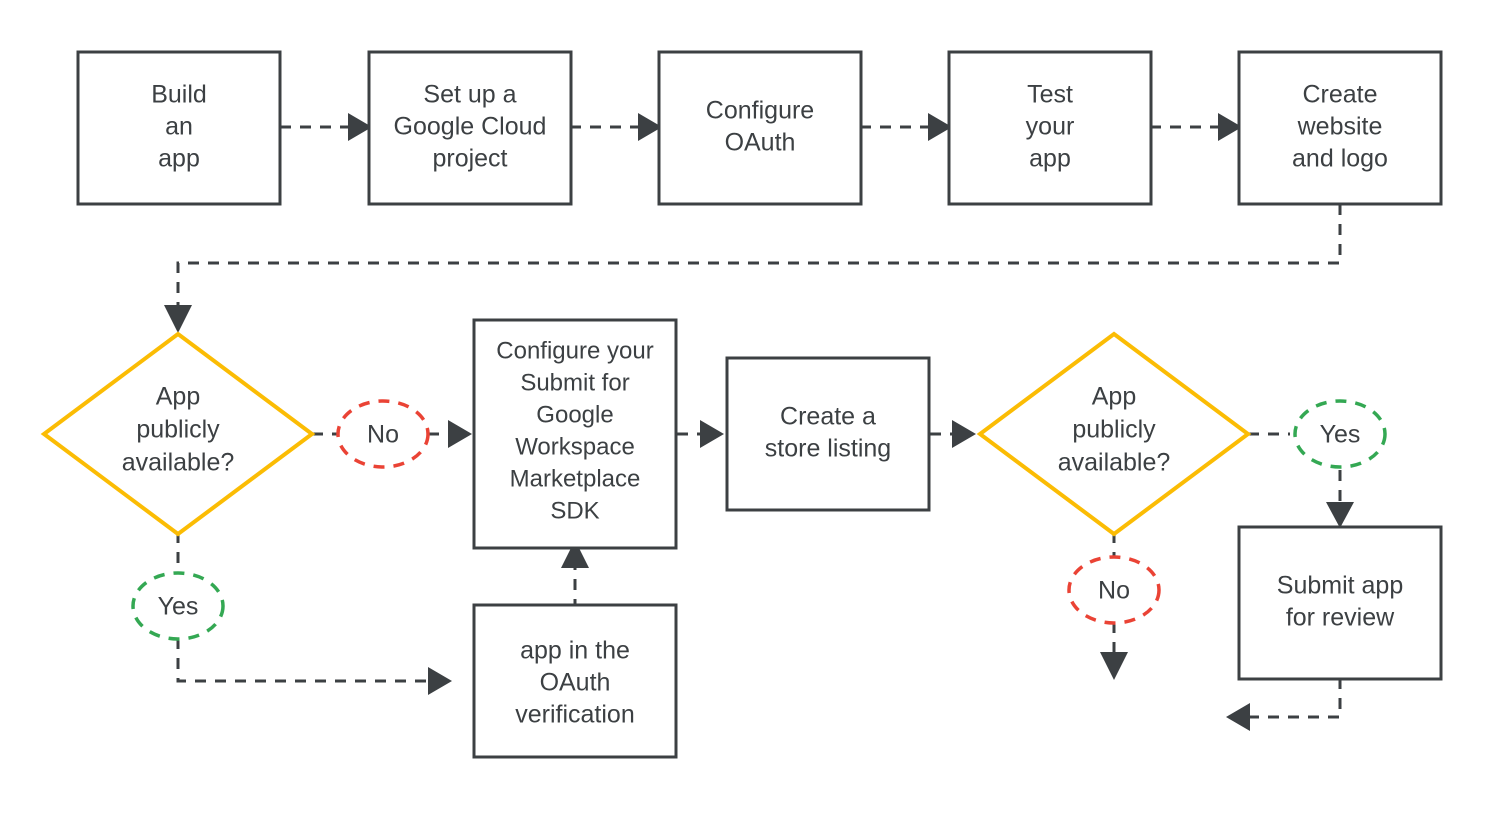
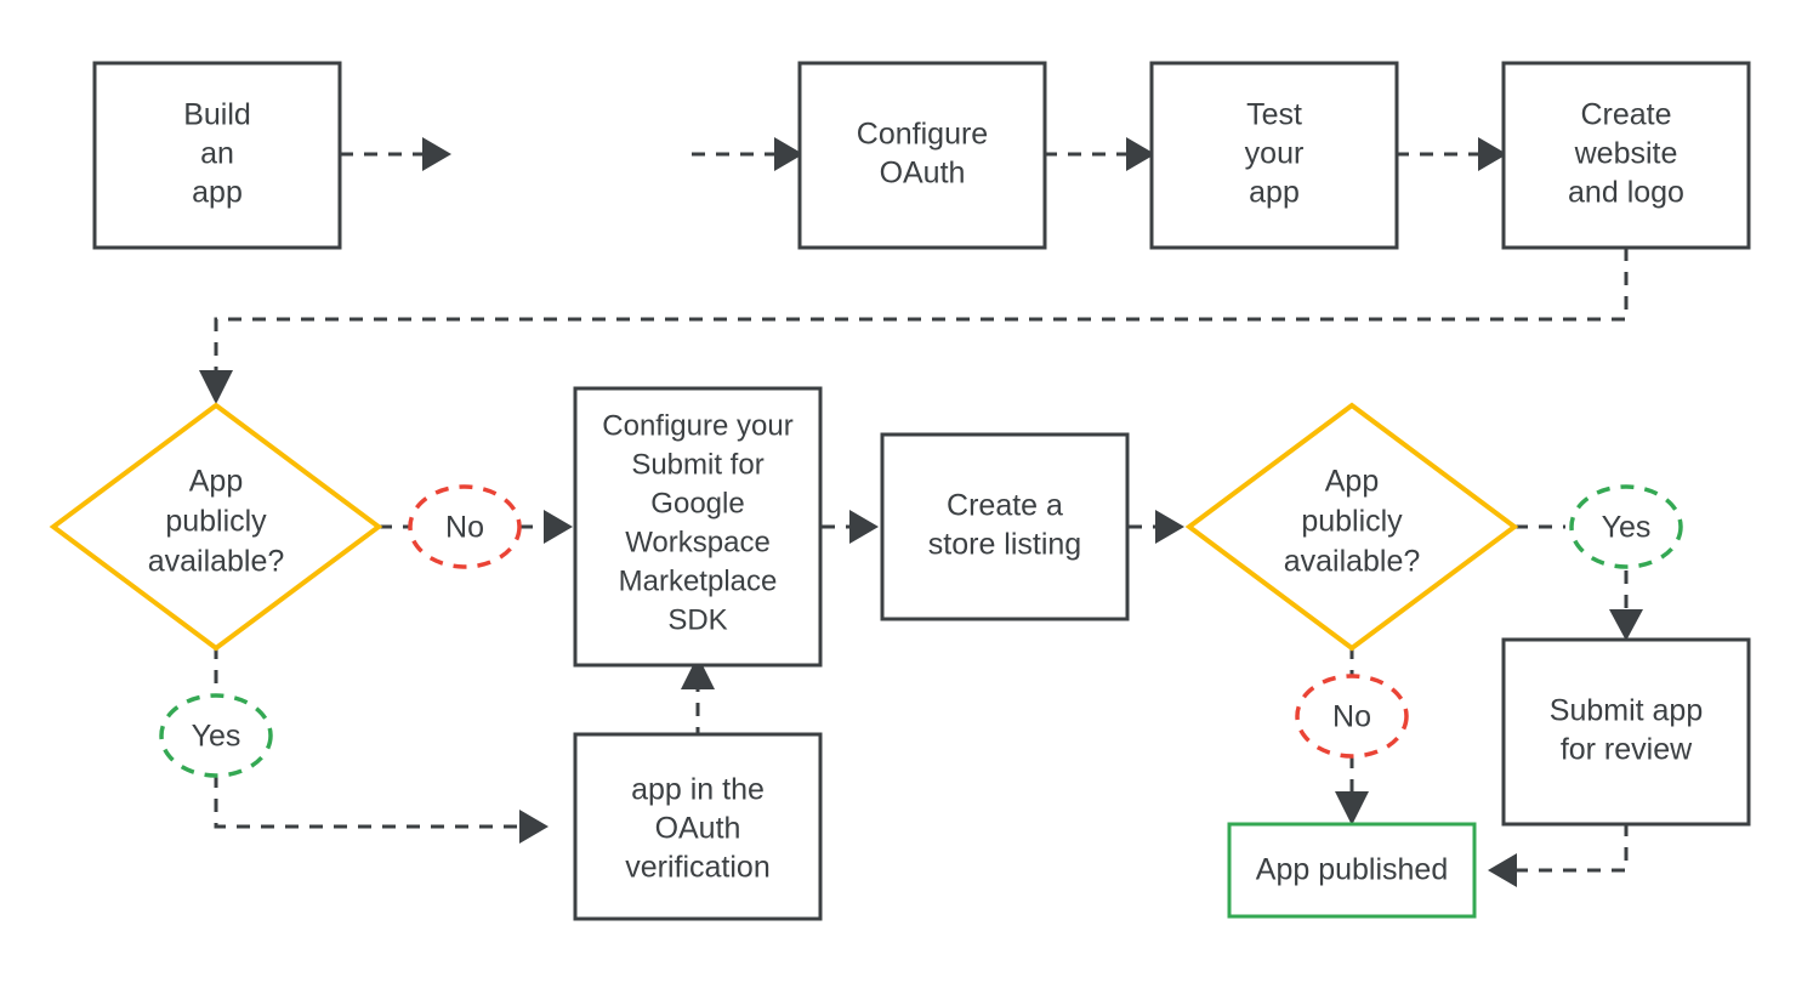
  Build
  an
  app
- Set up a
- Google Cloud
- project
  Configure
  OAuth
  Test
  your
  app
  Create
  website
  and logo
  App
  publicly
  available?
  No
  Yes
  Configure your
  Submit for
  Google
  Workspace
  Marketplace
  SDK
  Create a
  store listing
  App
  publicly
  available?
  Yes
  No
  app in the
  OAuth
  verification
  Submit app
  for review
+ App published
